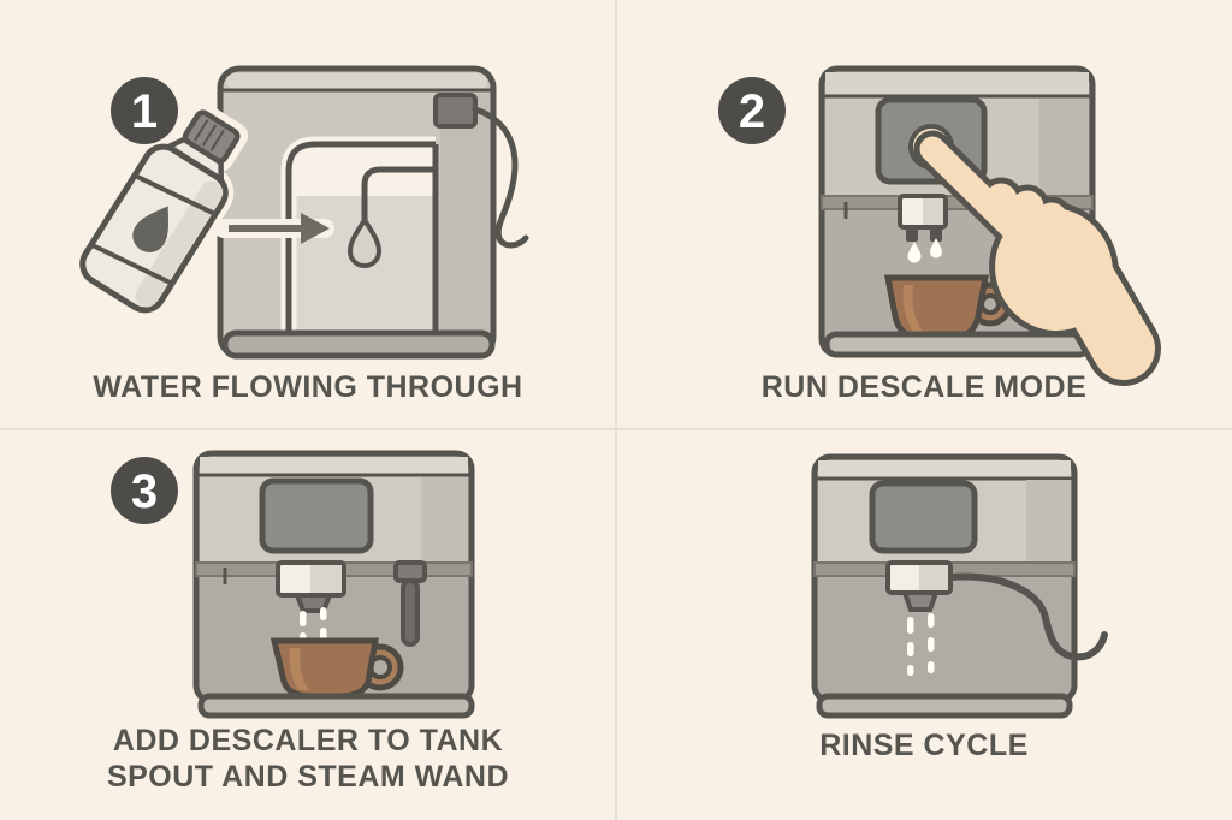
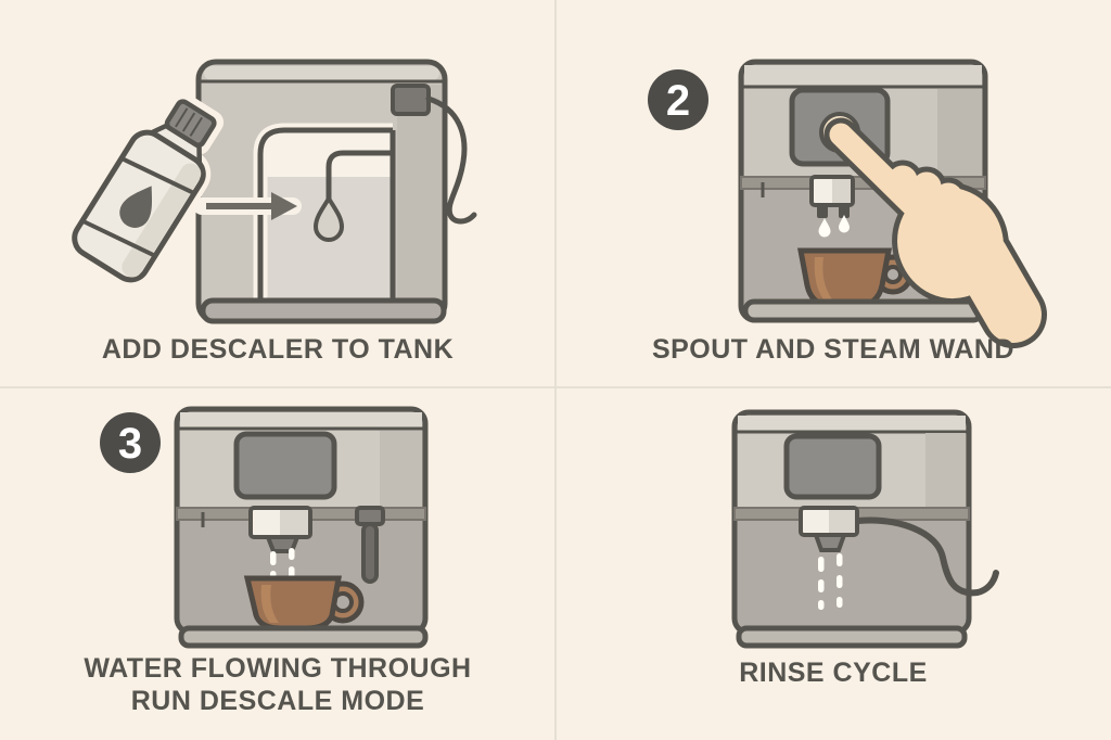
- 1
- WATER FLOWING THROUGH
+ ADD DESCALER TO TANK
  2
- RUN DESCALE MODE
+ SPOUT AND STEAM WAND
  3
- ADD DESCALER TO TANK
+ WATER FLOWING THROUGH
- SPOUT AND STEAM WAND
+ RUN DESCALE MODE
  RINSE CYCLE
